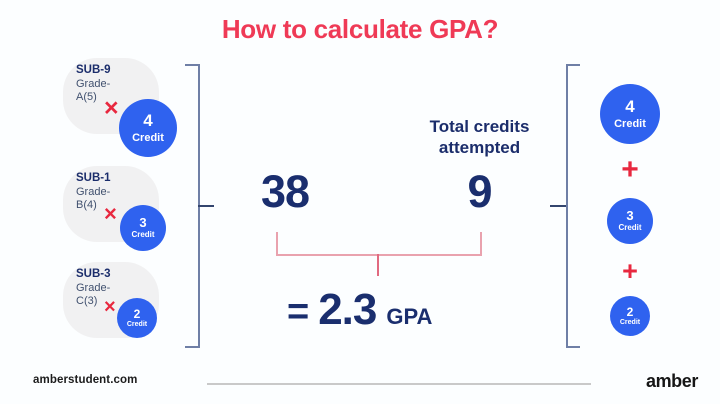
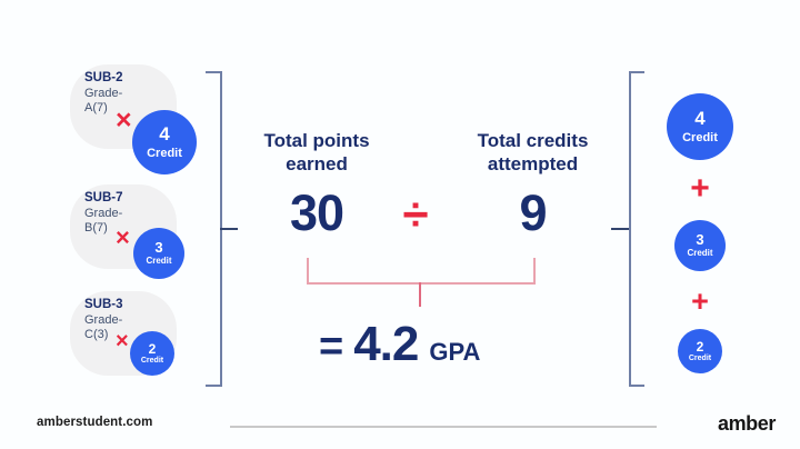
- How to calculate GPA?
- SUB-9
+ SUB-2
  Grade-
- A(5)
+ A(7)
  ×
  4
  Credit
- SUB-1
+ SUB-7
  Grade-
- B(4)
+ B(7)
  ×
  3
  Credit
  SUB-3
  Grade-
  C(3)
  ×
  2
+ Total points
+ earned
- 38
+ 30
+ ÷
  Total credits
  attempted
  9
  =
- 2.3
+ 4.2
  GPA
  4
  Credit
  +
  3
  Credit
  +
  2
  amberstudent.com
  amber
